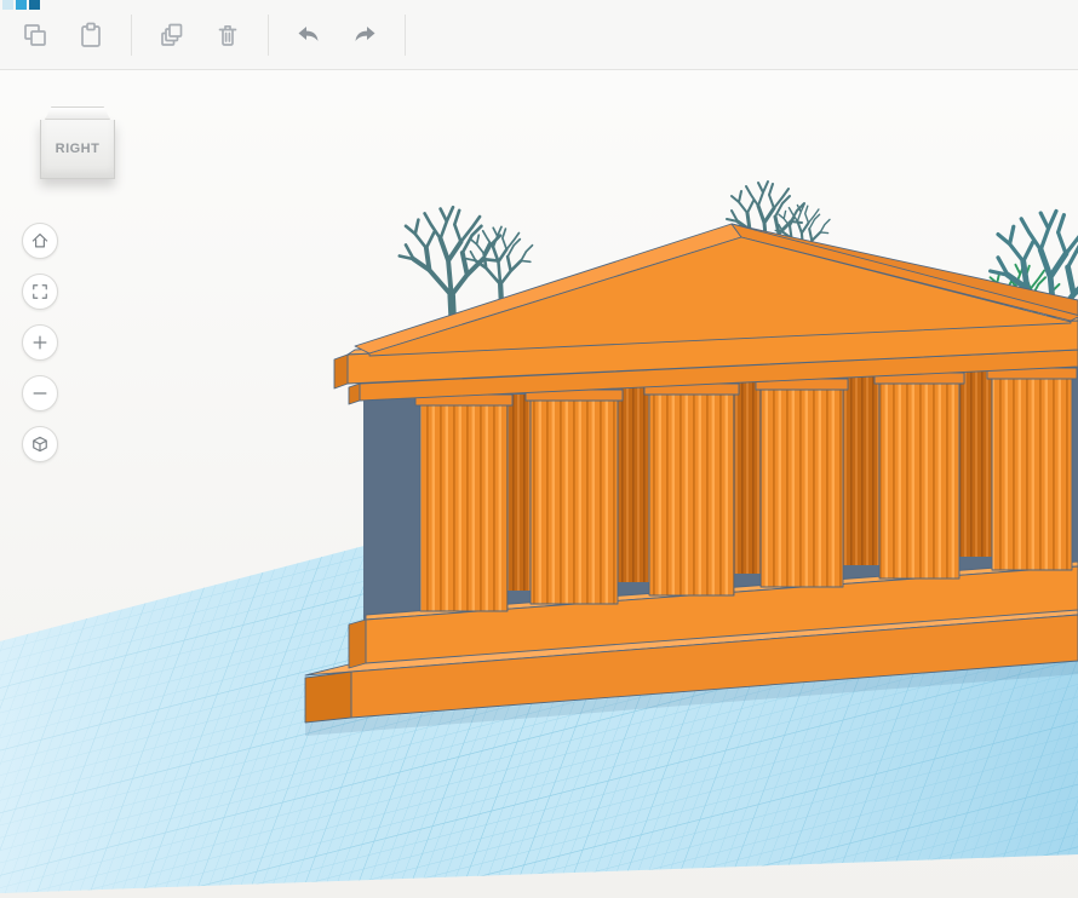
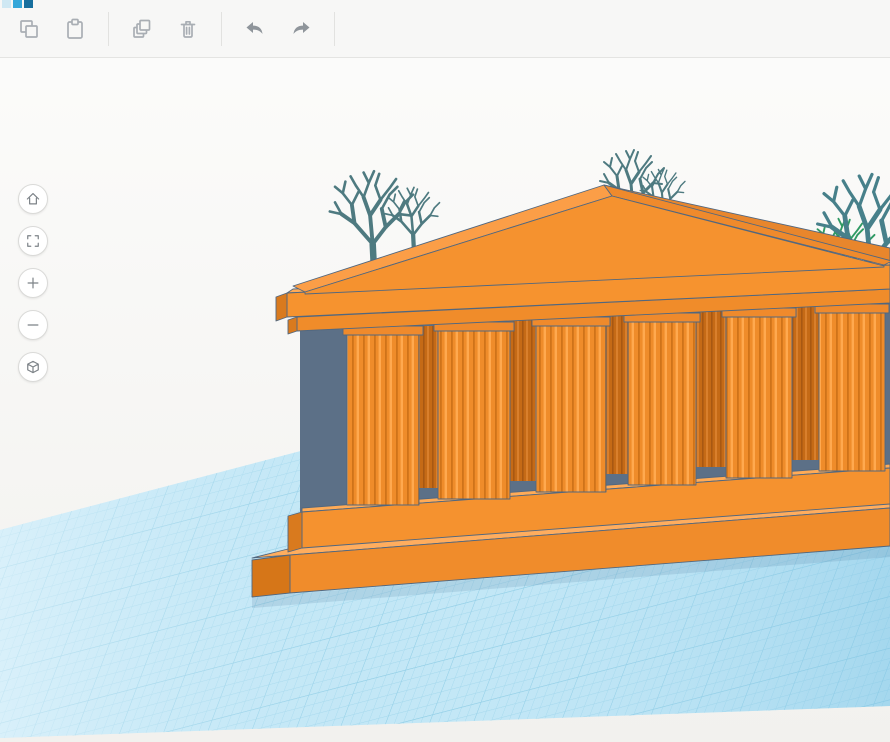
- RIGHT
